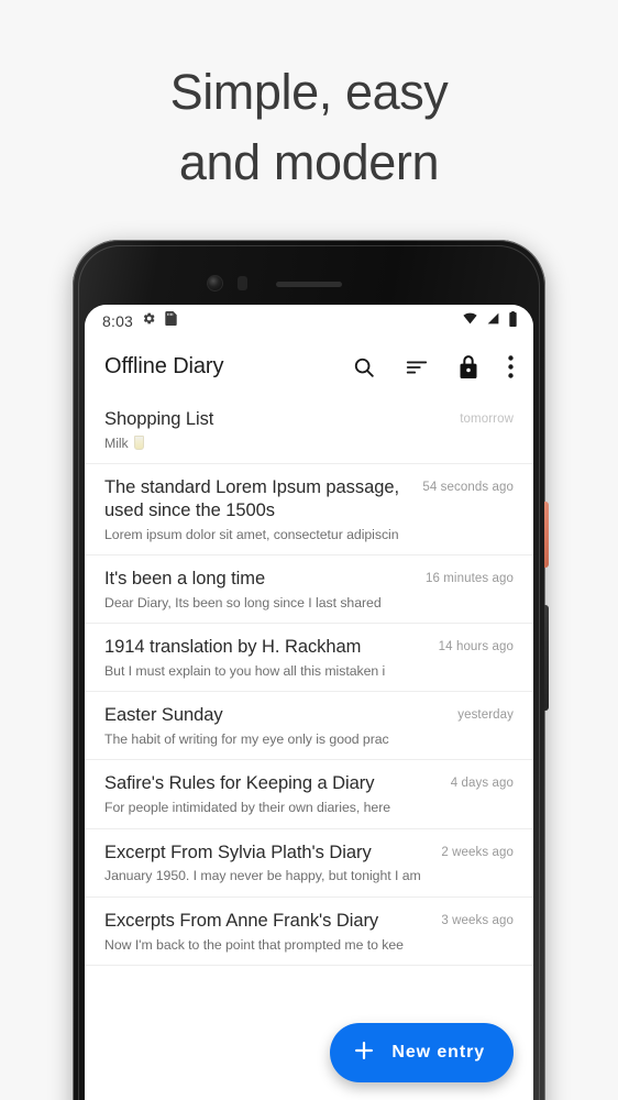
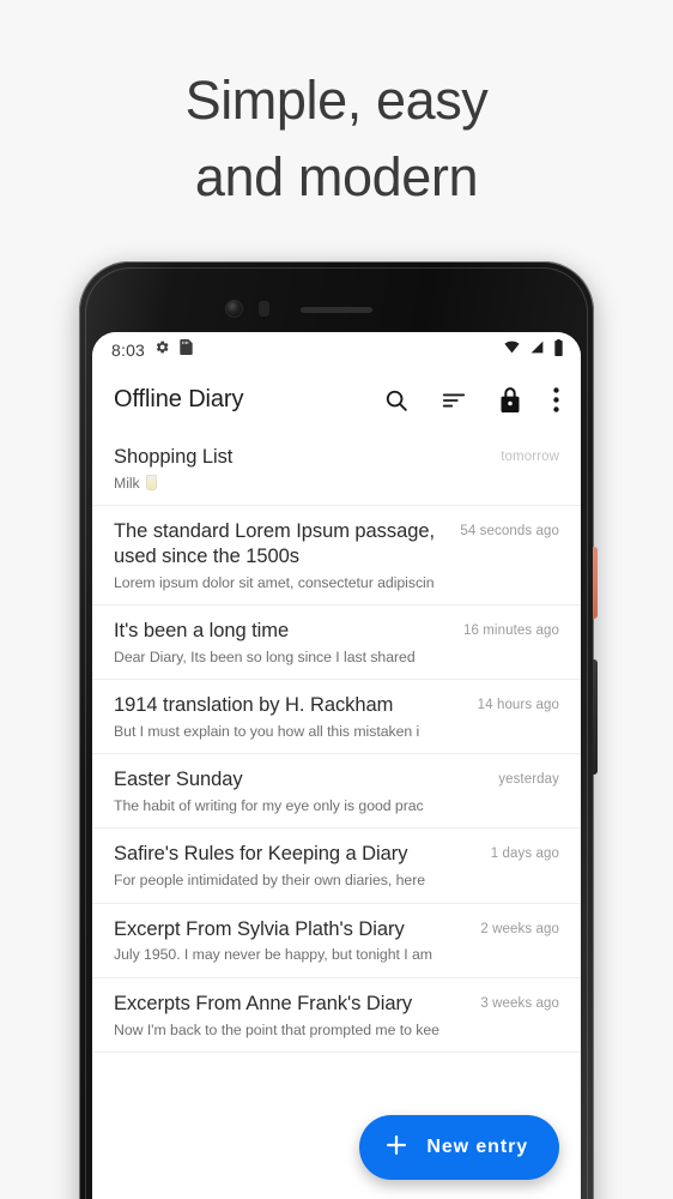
  Simple, easy
  and modern
  8:03
  Offline Diary
  Shopping List
  tomorrow
  Milk
  The standard Lorem Ipsum passage, used since the 1500s
  54 seconds ago
  Lorem ipsum dolor sit amet, consectetur adipiscin
  It's been a long time
  16 minutes ago
  Dear Diary, Its been so long since I last shared
  1914 translation by H. Rackham
  14 hours ago
  But I must explain to you how all this mistaken i
  Easter Sunday
  yesterday
  The habit of writing for my eye only is good prac
  Safire's Rules for Keeping a Diary
- 4 days ago
+ 1 days ago
  For people intimidated by their own diaries, here
  Excerpt From Sylvia Plath's Diary
  2 weeks ago
- January 1950. I may never be happy, but tonight I am
+ July 1950. I may never be happy, but tonight I am
  Excerpts From Anne Frank's Diary
  3 weeks ago
  Now I'm back to the point that prompted me to kee
  New entry
